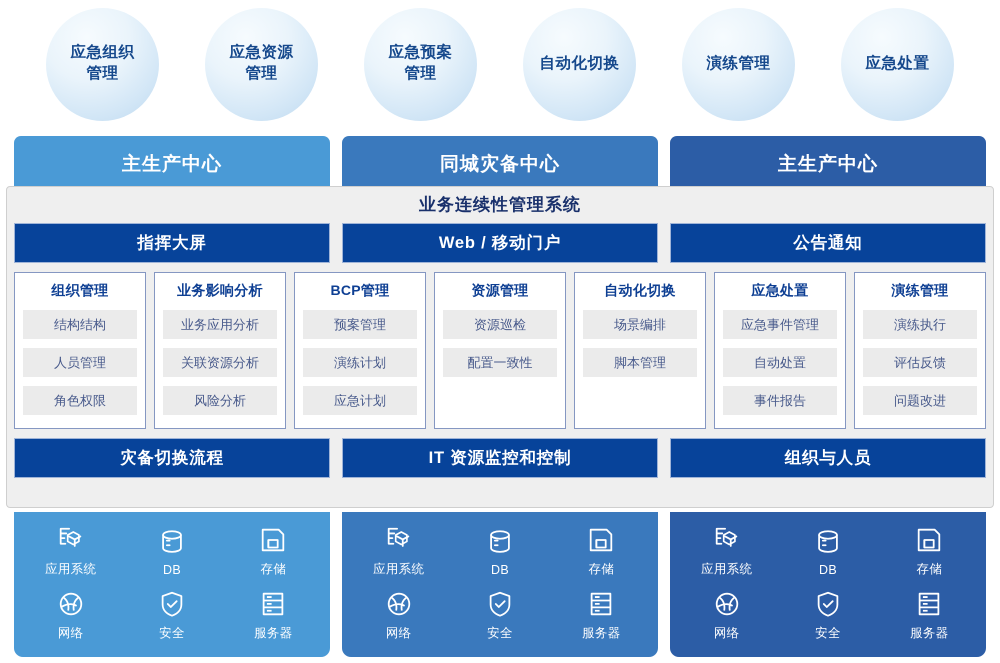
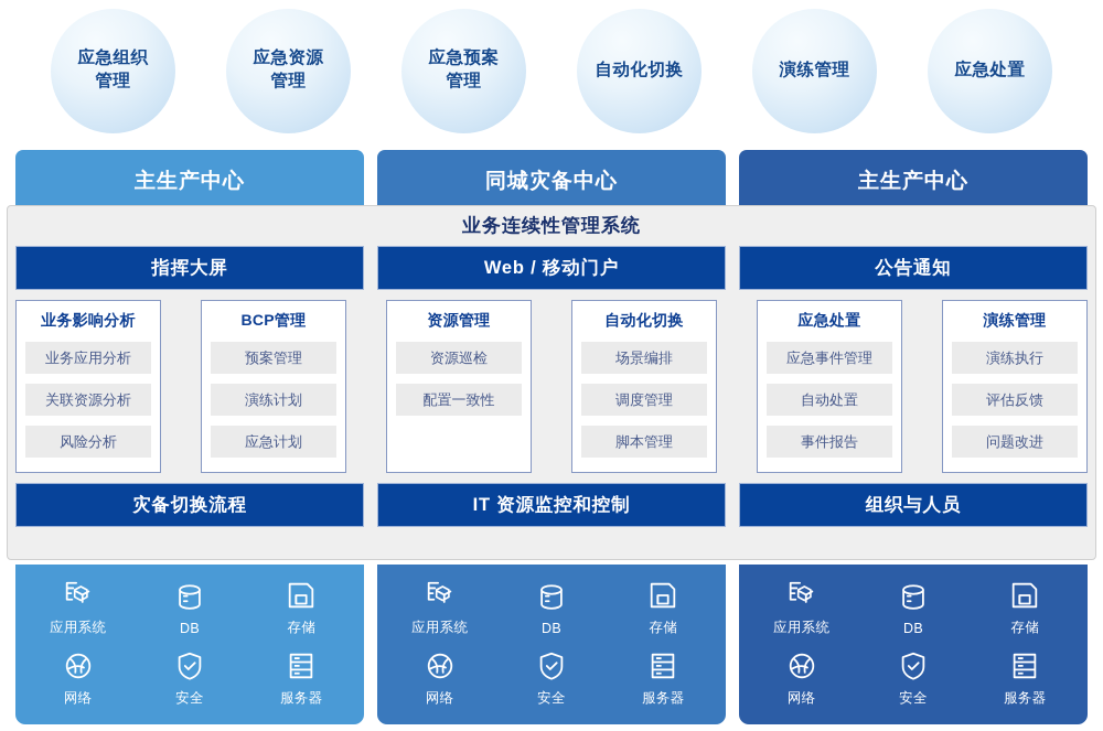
  应急组织
  管理
  应急资源
  管理
  应急预案
  管理
  自动化切换
  演练管理
  应急处置
  主生产中心
  同城灾备中心
  主生产中心
  业务连续性管理系统
  指挥大屏
  Web / 移动门户
  公告通知
- 组织管理
- 结构结构
- 人员管理
- 角色权限
  业务影响分析
  业务应用分析
  关联资源分析
  风险分析
  BCP管理
  预案管理
  演练计划
  应急计划
  资源管理
  资源巡检
  配置一致性
  自动化切换
  场景编排
+ 调度管理
  脚本管理
  应急处置
  应急事件管理
  自动处置
  事件报告
  演练管理
  演练执行
  评估反馈
  问题改进
  灾备切换流程
  IT 资源监控和控制
  组织与人员
  应用系统
  DB
  存储
  网络
  安全
  服务器
  应用系统
  DB
  存储
  网络
  安全
  服务器
  应用系统
  DB
  存储
  网络
  安全
  服务器
